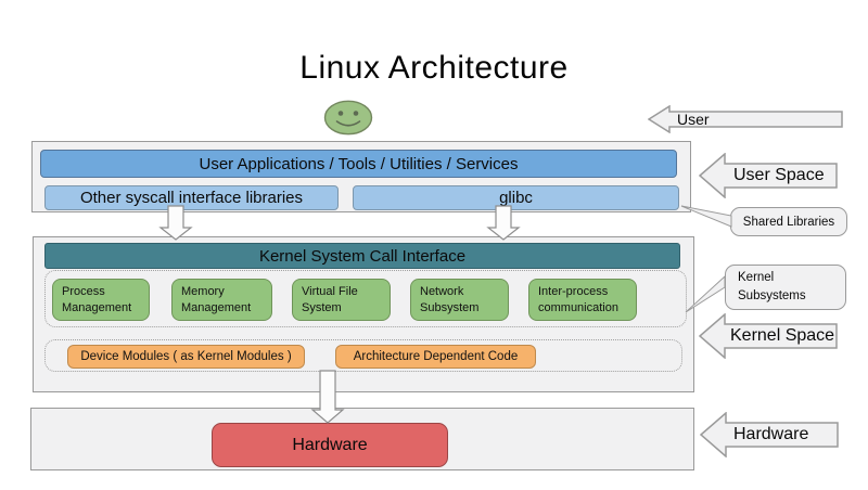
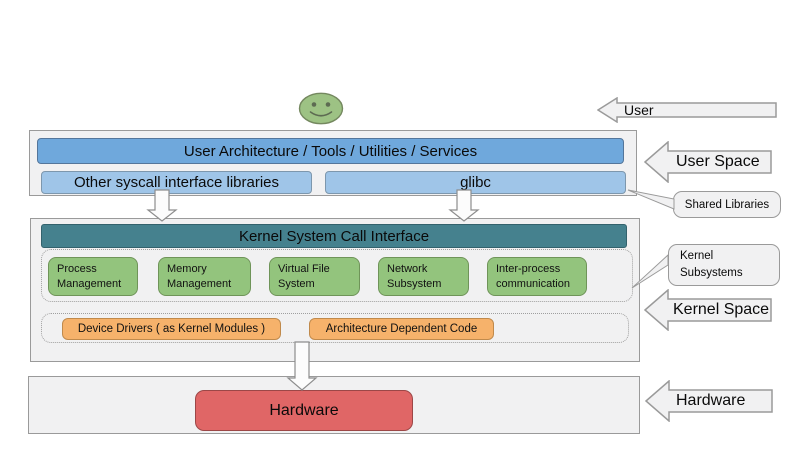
- Linux Architecture
  User
- User Applications / Tools / Utilities / Services
+ User Architecture / Tools / Utilities / Services
  Other syscall interface libraries
  glibc
  User Space
  Shared Libraries
  Kernel System Call Interface
  Process Management
  Memory Management
  Virtual File System
  Network Subsystem
  Inter-process communication
- Device Modules ( as Kernel Modules )
+ Device Drivers ( as Kernel Modules )
  Architecture Dependent Code
  Kernel Subsystems
  Kernel Space
  Hardware
  Hardware
